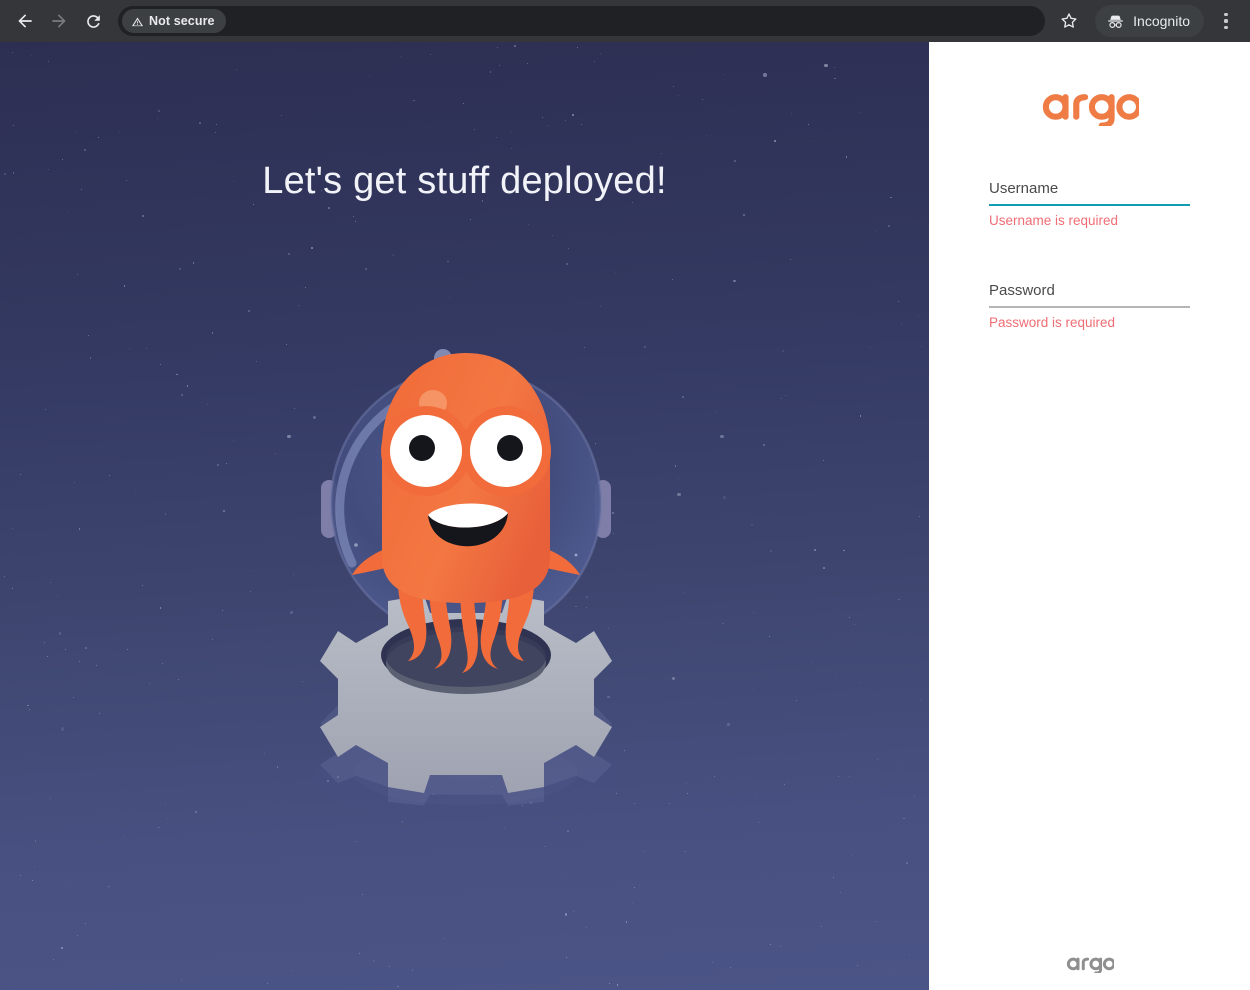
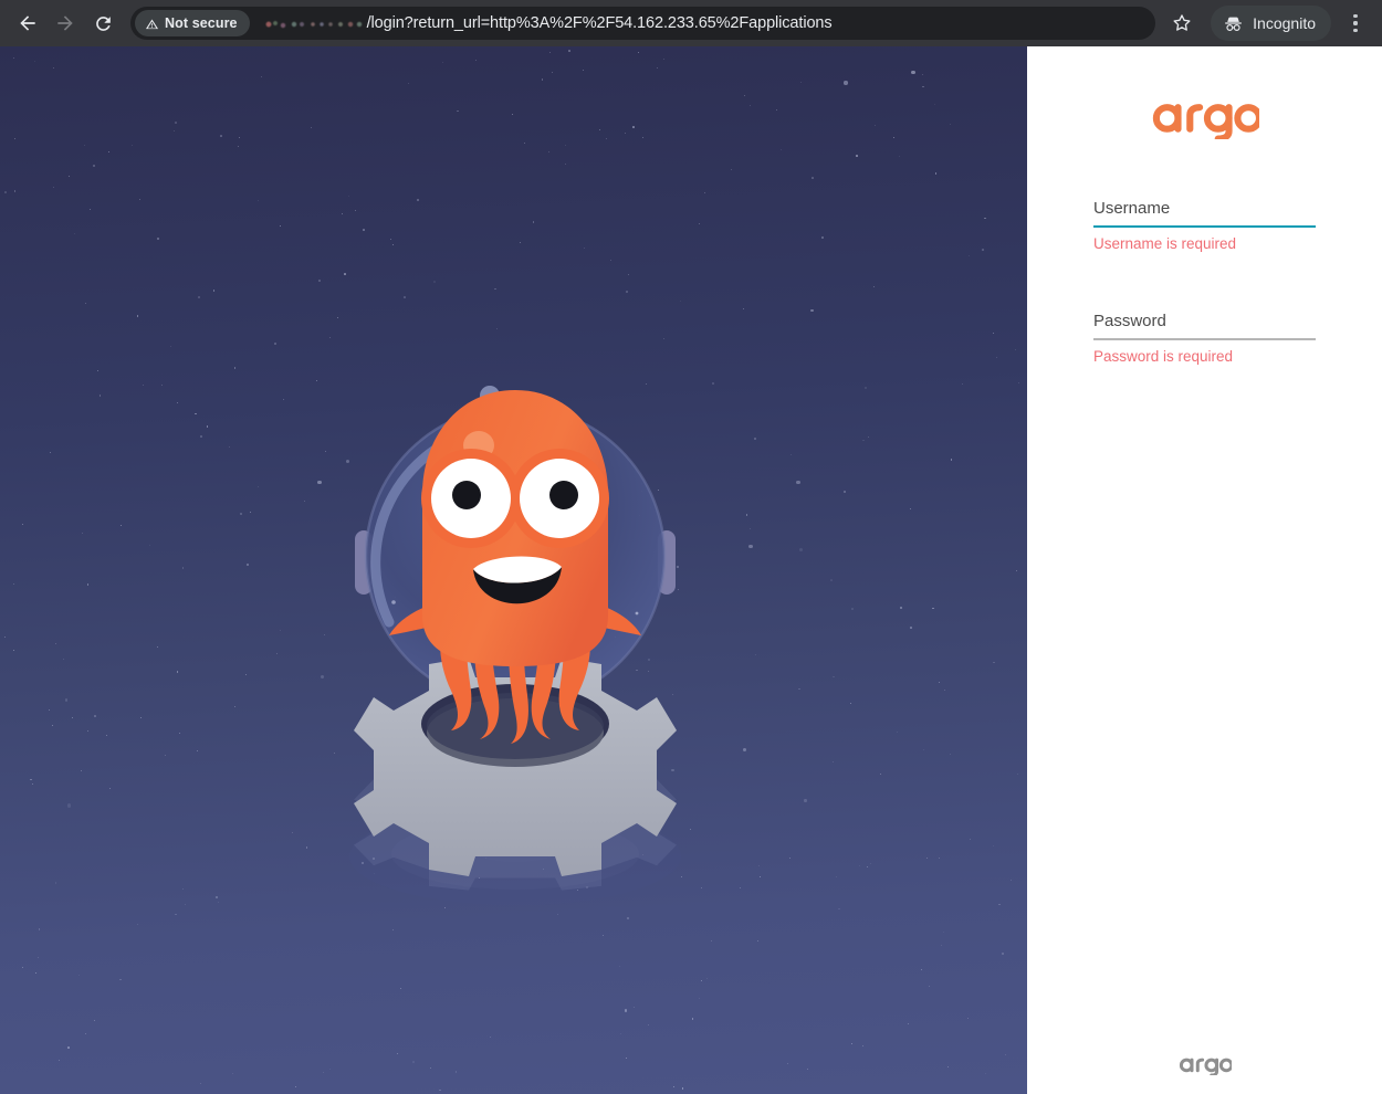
  Not secure
+ /login?return_url=http%3A%2F%2F54.162.233.65%2Fapplications
  Incognito
- Let's get stuff deployed!
  Username
  Username is required
  Password
  Password is required
